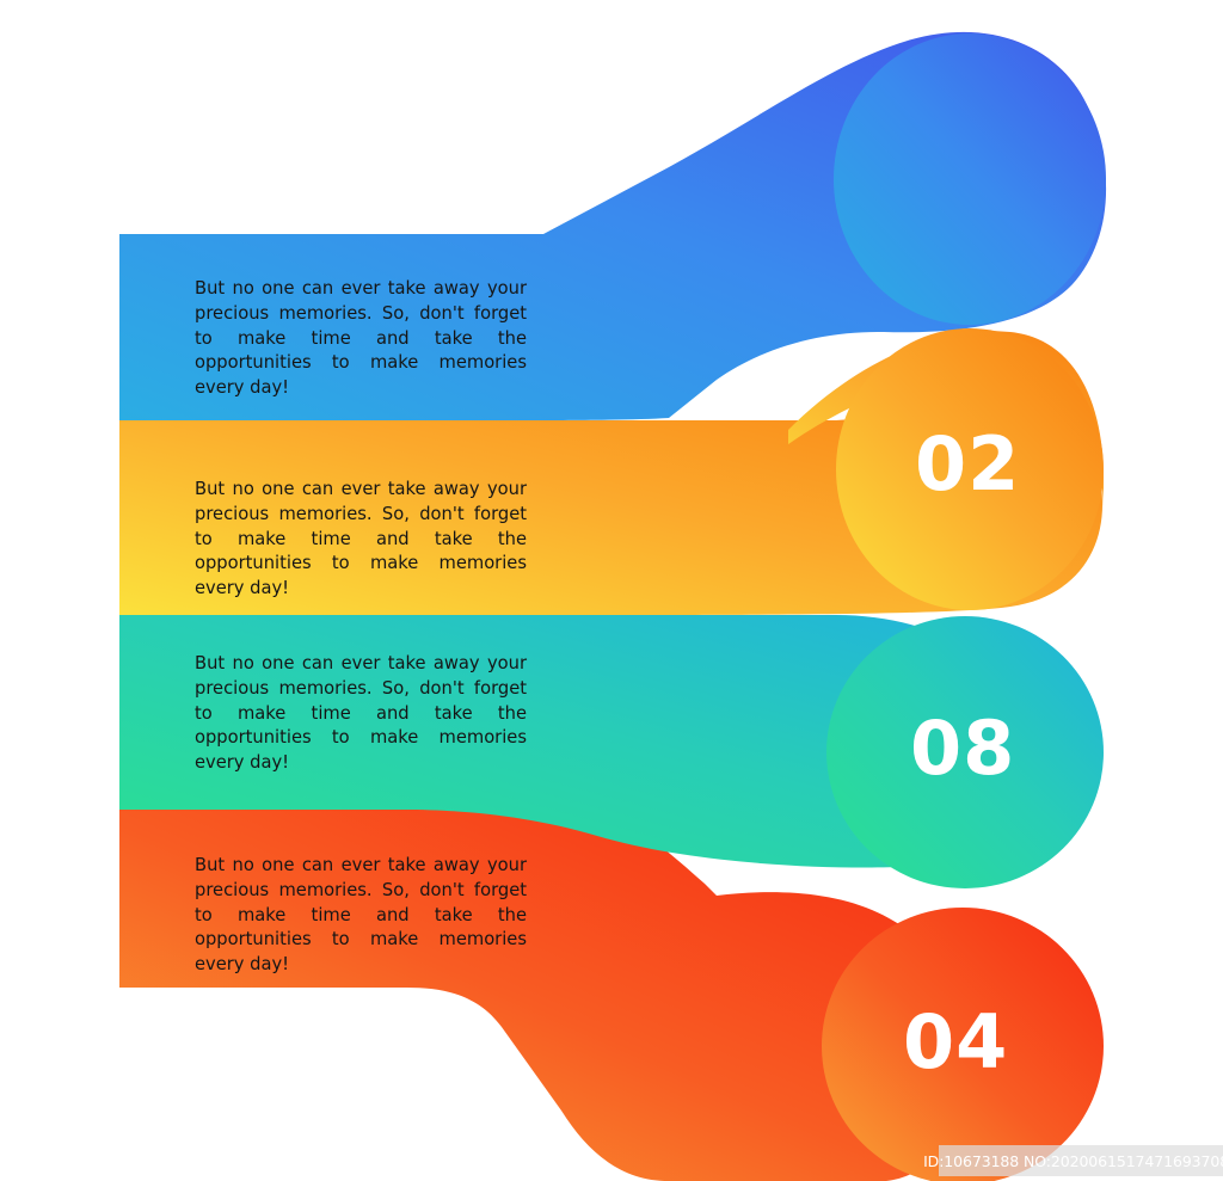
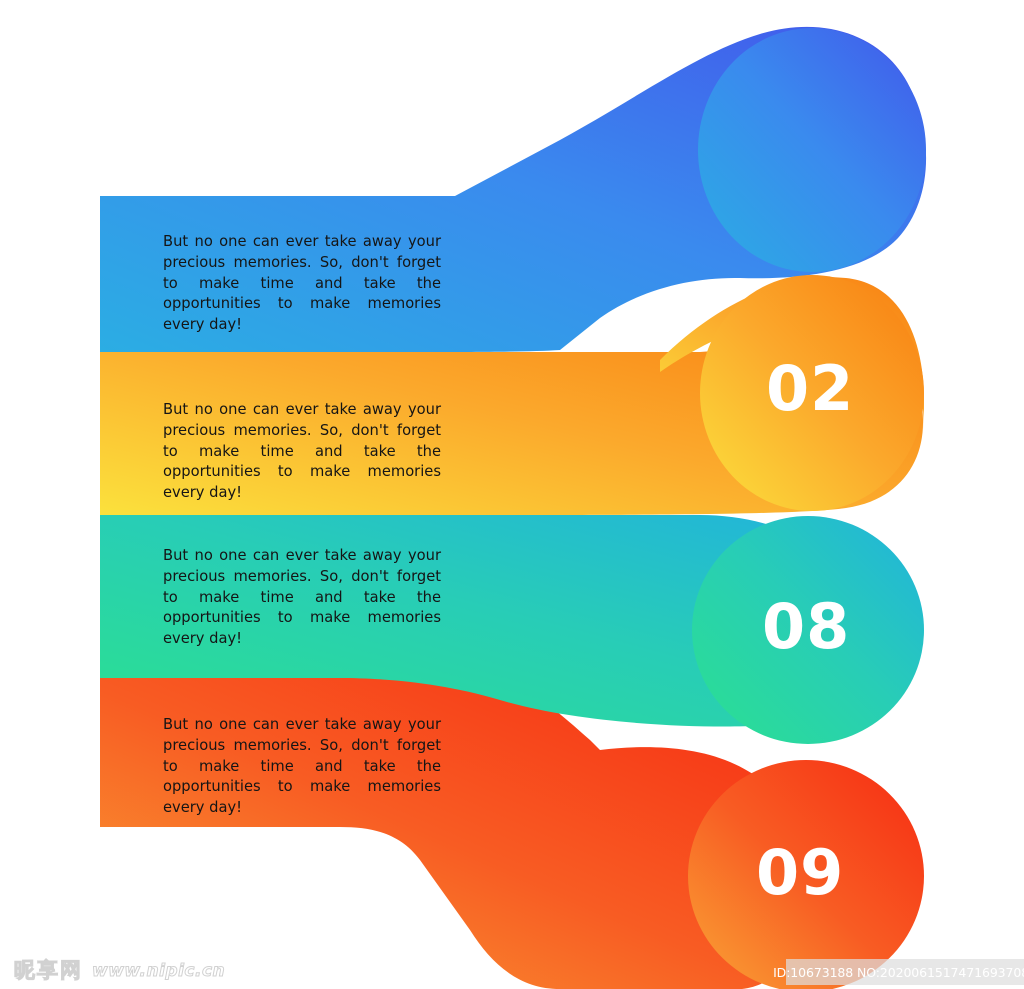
  But no one can ever take away your precious memories. So, don't forget to make time and take the opportunities to make memories every day!
  But no one can ever take away your precious memories. So, don't forget to make time and take the opportunities to make memories every day!
  But no one can ever take away your precious memories. So, don't forget to make time and take the opportunities to make memories every day!
  But no one can ever take away your precious memories. So, don't forget to make time and take the opportunities to make memories every day!
  02
  08
- 04
+ 09
+ 昵享网
+ www.nipic.cn
  ID:10673188 NO:202006151747169370
